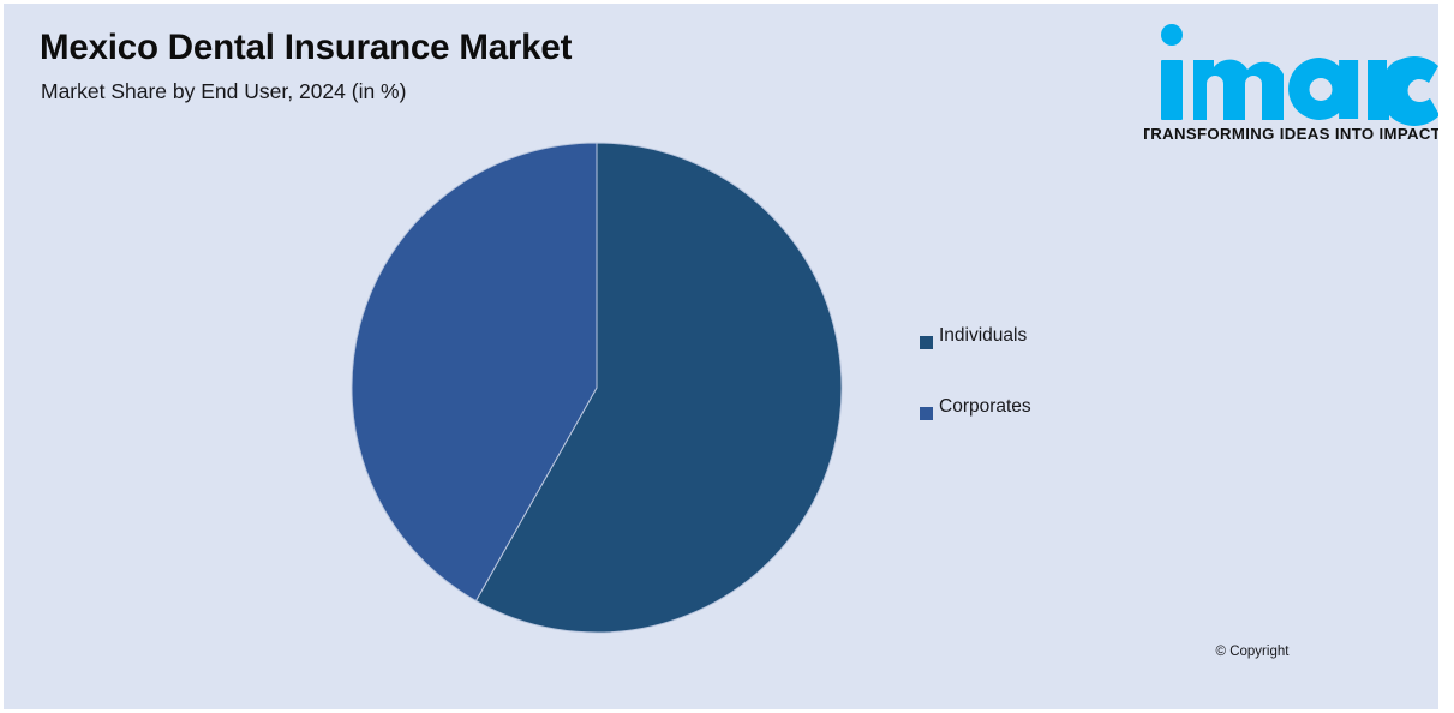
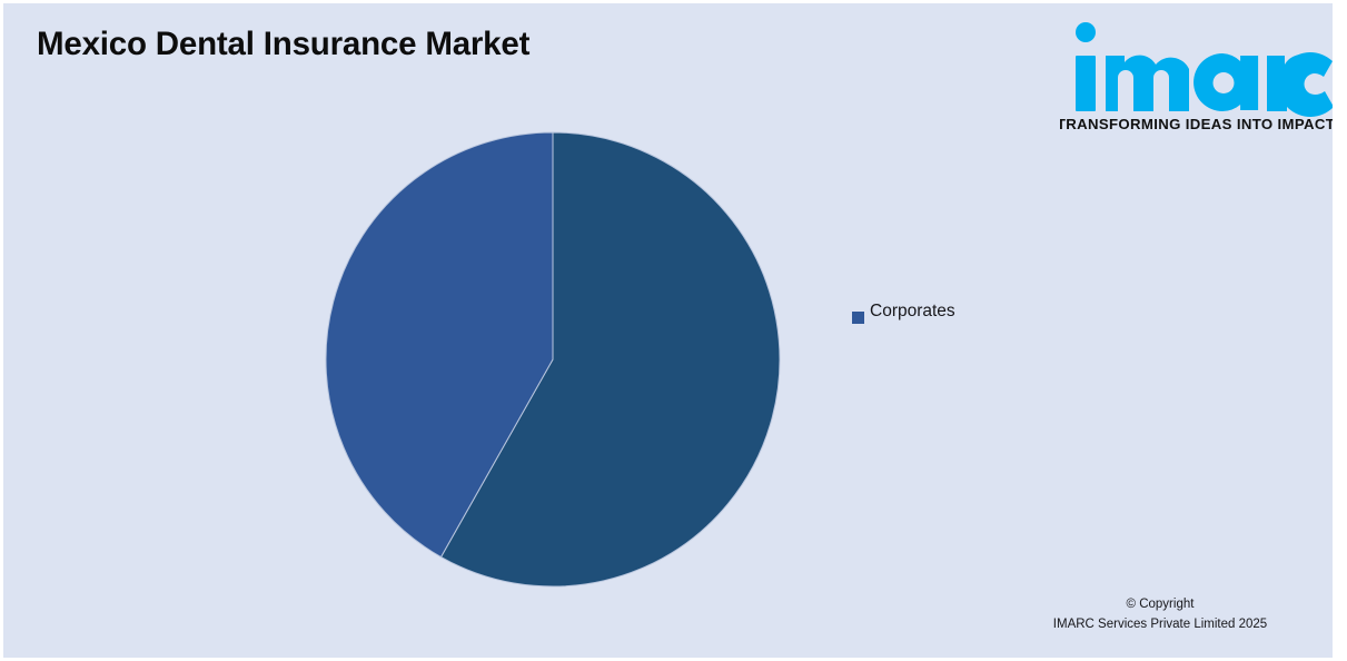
  Mexico Dental Insurance Market
- Market Share by End User, 2024 (in %)
  TRANSFORMING IDEAS INTO IMPACT
- Individuals
  Corporates
  © Copyright
+ IMARC Services Private Limited 2025
